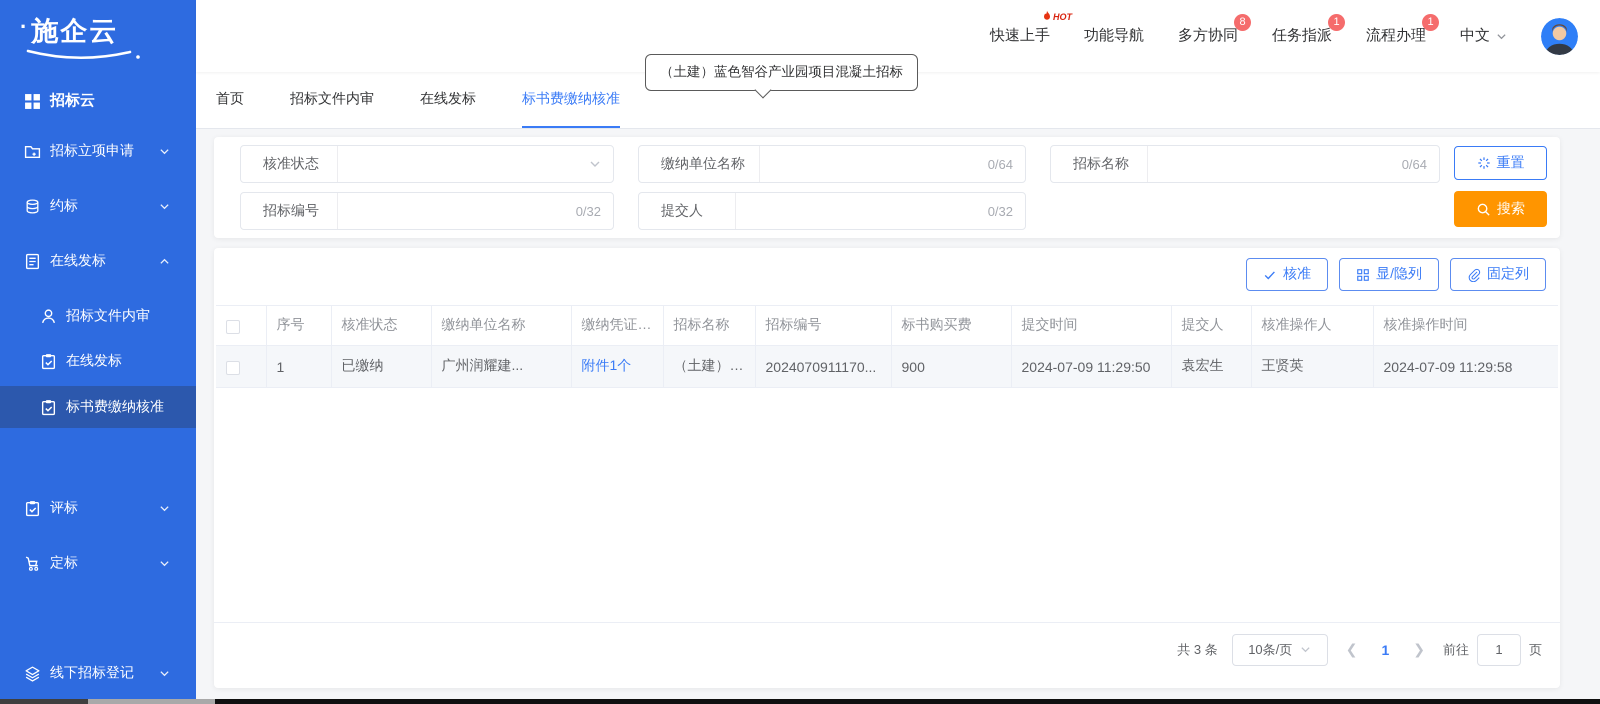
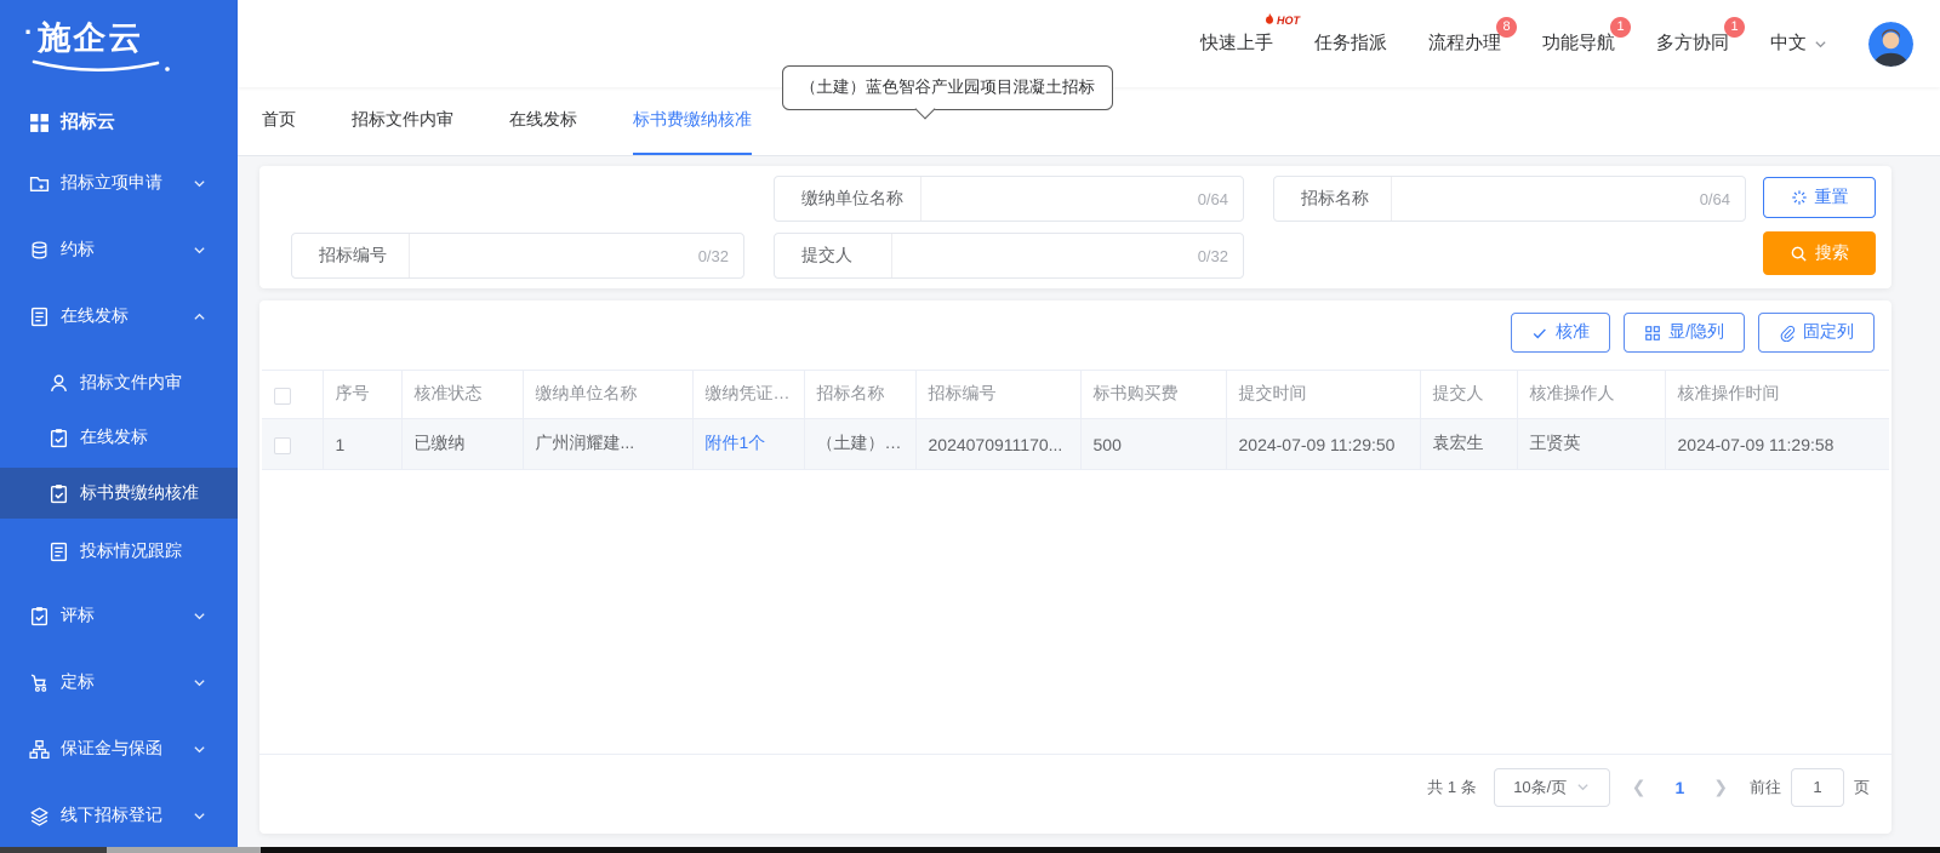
  ·施企云
  招标云
  招标立项申请
  约标
  在线发标
  招标文件内审
  在线发标
  标书费缴纳核准
+ 投标情况跟踪
  评标
  定标
+ 保证金与保函
  线下招标登记
  快速上手
  HOT
- 功能导航
+ 任务指派
- 多方协同
+ 流程办理
  8
- 任务指派
+ 功能导航
  1
- 流程办理
+ 多方协同
  1
  中文
  首页
  招标文件内审
  在线发标
  标书费缴纳核准
- 核准状态
  缴纳单位名称
  0/64
  招标名称
  0/64
  招标编号
  0/32
  提交人
  0/32
  重置
  搜索
  核准
  显/隐列
  固定列
  	序号	核准状态	缴纳单位名称	缴纳凭证或回	招标名称	招标编号	标书购买费	提交时间	提交人	核准操作人	核准操作时间
- 	1	已缴纳	广州润耀建...	附件1个	（土建）蓝...	2024070911170...	900	2024-07-09 11:29:50	袁宏生	王贤英	2024-07-09 11:29:58
+ 	1	已缴纳	广州润耀建...	附件1个	（土建）蓝...	2024070911170...	500	2024-07-09 11:29:50	袁宏生	王贤英	2024-07-09 11:29:58
  （土建）蓝色智谷产业园项目混凝土招标
- 共 3 条
+ 共 1 条
  10条/页
  ❮
  1
  ❯
  前往
  1
  页
